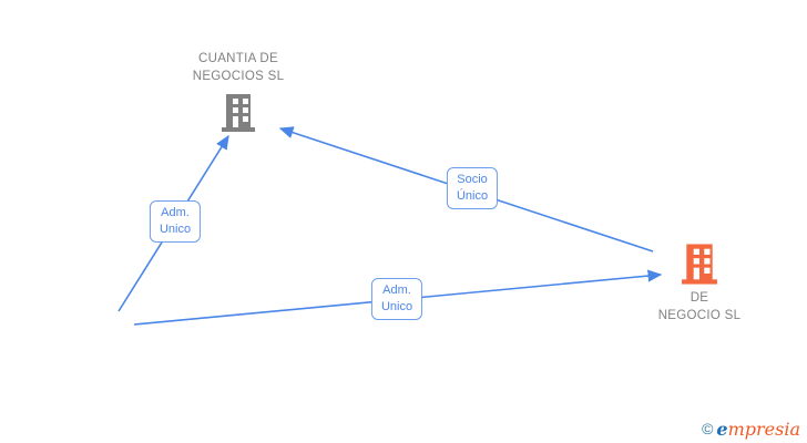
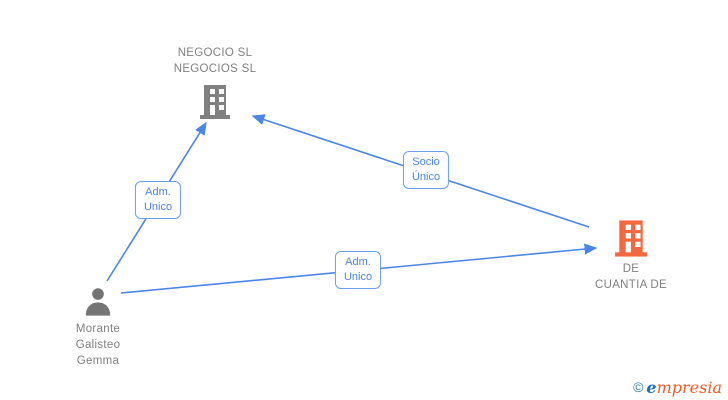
- CUANTIA DE
+ NEGOCIO SL
  NEGOCIOS SL
  DE
- NEGOCIO SL
+ CUANTIA DE
+ Morante
+ Galisteo
+ Gemma
  Adm.
  Unico
  Socio
  Único
  Adm.
  Unico
  © empresia
